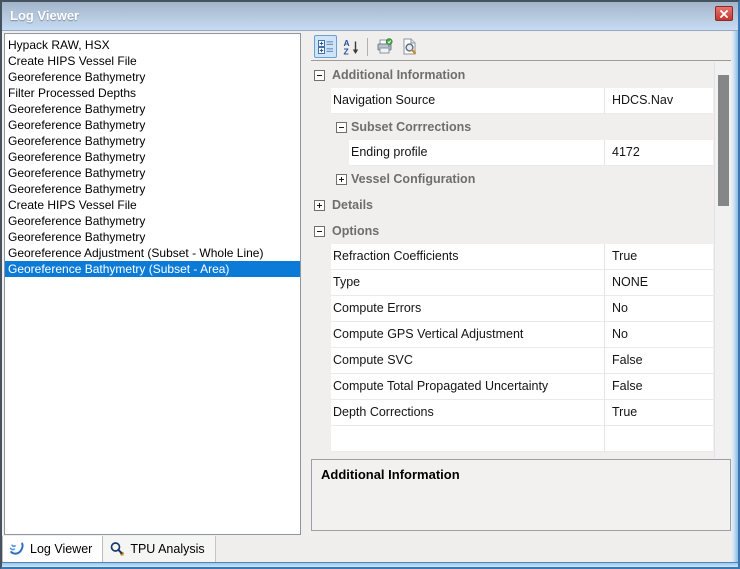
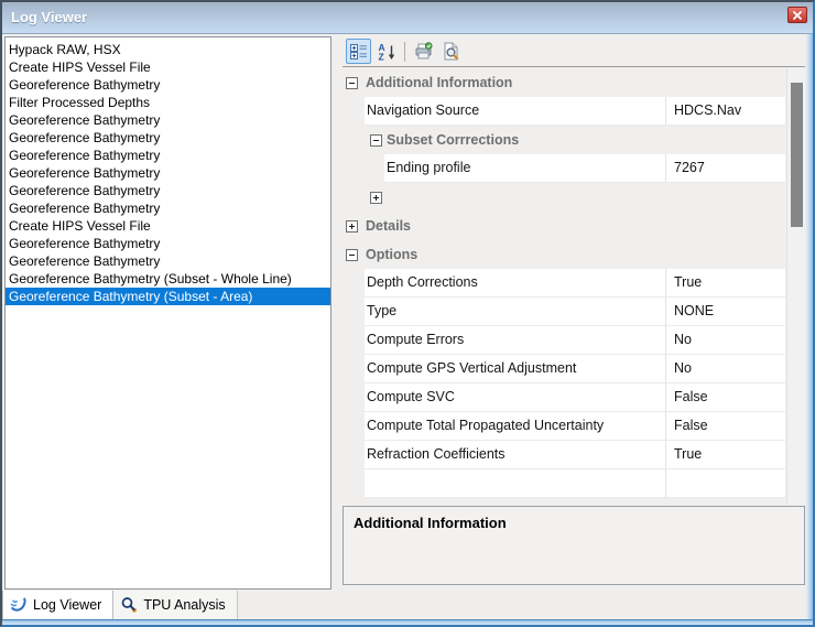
  Log Viewer
  Hypack RAW, HSX
  Create HIPS Vessel File
  Georeference Bathymetry
  Filter Processed Depths
  Georeference Bathymetry
  Georeference Bathymetry
  Georeference Bathymetry
  Georeference Bathymetry
  Georeference Bathymetry
  Georeference Bathymetry
  Create HIPS Vessel File
  Georeference Bathymetry
  Georeference Bathymetry
- Georeference Adjustment (Subset - Whole Line)
+ Georeference Bathymetry (Subset - Whole Line)
  Georeference Bathymetry (Subset - Area)
  A
  Z
  Additional Information
  Navigation Source
  HDCS.Nav
  Subset Corrrections
  Ending profile
- 4172
+ 7267
- Vessel Configuration
  Details
  Options
- Refraction Coefficients
+ Depth Corrections
  True
  Type
  NONE
  Compute Errors
  No
  Compute GPS Vertical Adjustment
  No
  Compute SVC
  False
  Compute Total Propagated Uncertainty
  False
- Depth Corrections
+ Refraction Coefficients
  True
  Additional Information
  Log Viewer
  TPU Analysis
